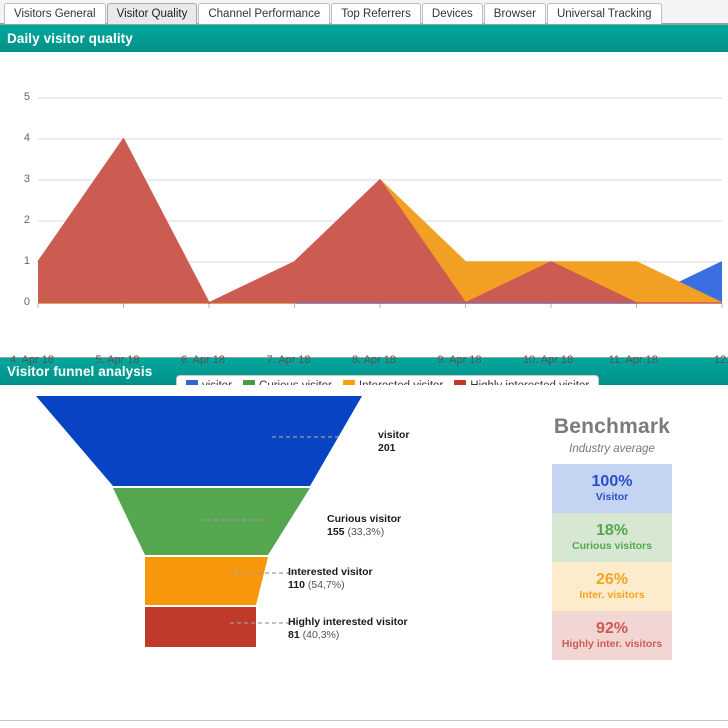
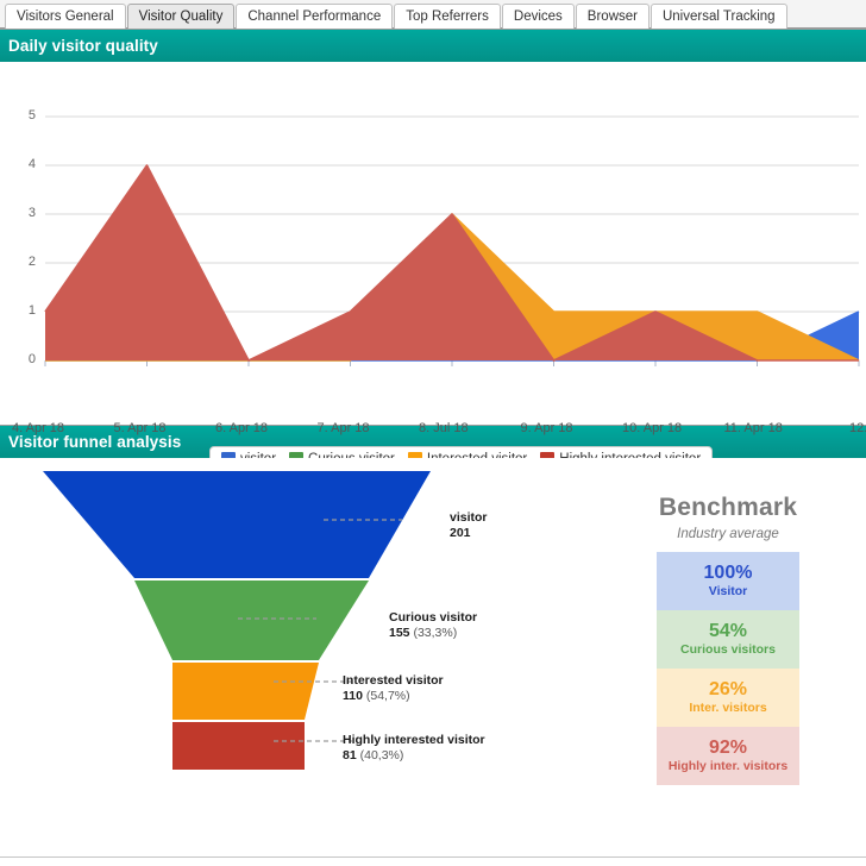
  Visitors General
  Visitor Quality
  Channel Performance
  Top Referrers
  Devices
  Browser
  Universal Tracking
  Daily visitor quality
  0
  1
  2
  3
  4
  5
  4. Apr 18
  5. Apr 18
  6. Apr 18
  7. Apr 18
- 8. Apr 18
+ 8. Jul 18
  9. Apr 18
  10. Apr 18
  11. Apr 18
  Visitor funnel analysis
  visitor
  201
  Curious visitor
  155 (33,3%)
  Interested visitor
  110 (54,7%)
  Highly interested visitor
  81 (40,3%)
  Benchmark
  Industry average
  100%
  Visitor
- 18%
+ 54%
  Curious visitors
  26%
  Inter. visitors
  92%
  Highly inter. visitors
